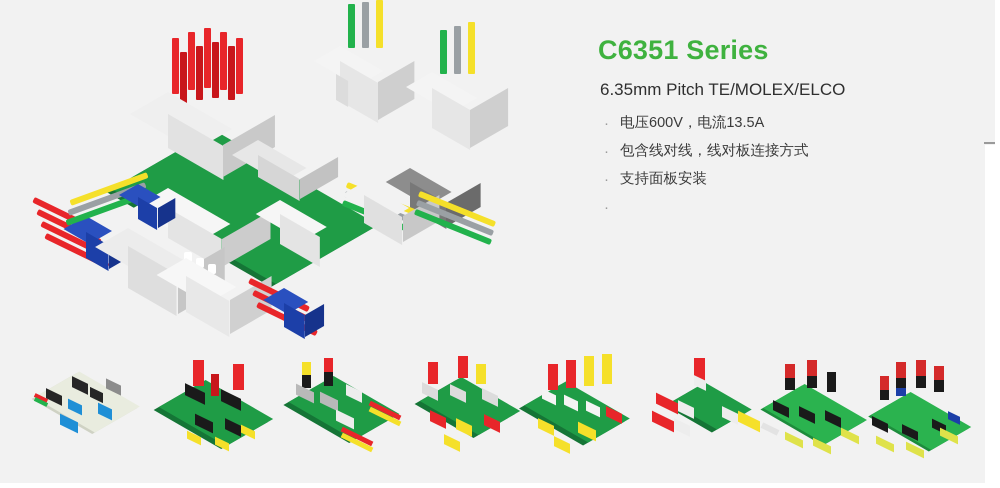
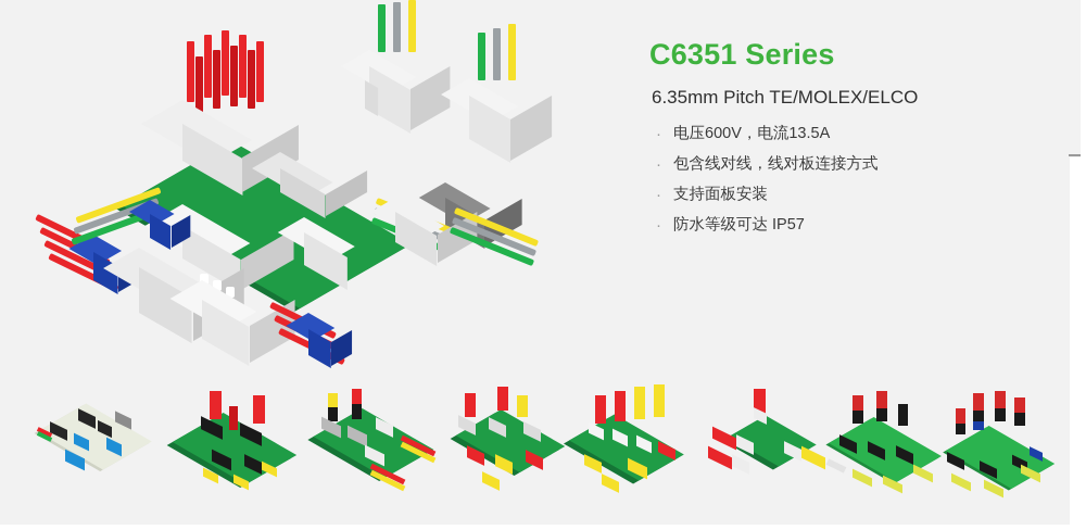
  C6351 Series
  6.35mm Pitch TE/MOLEX/ELCO
  ·
  电压600V，电流13.5A
  ·
  包含线对线，线对板连接方式
  ·
  支持面板安装
  ·
+ 防水等级可达 IP57
